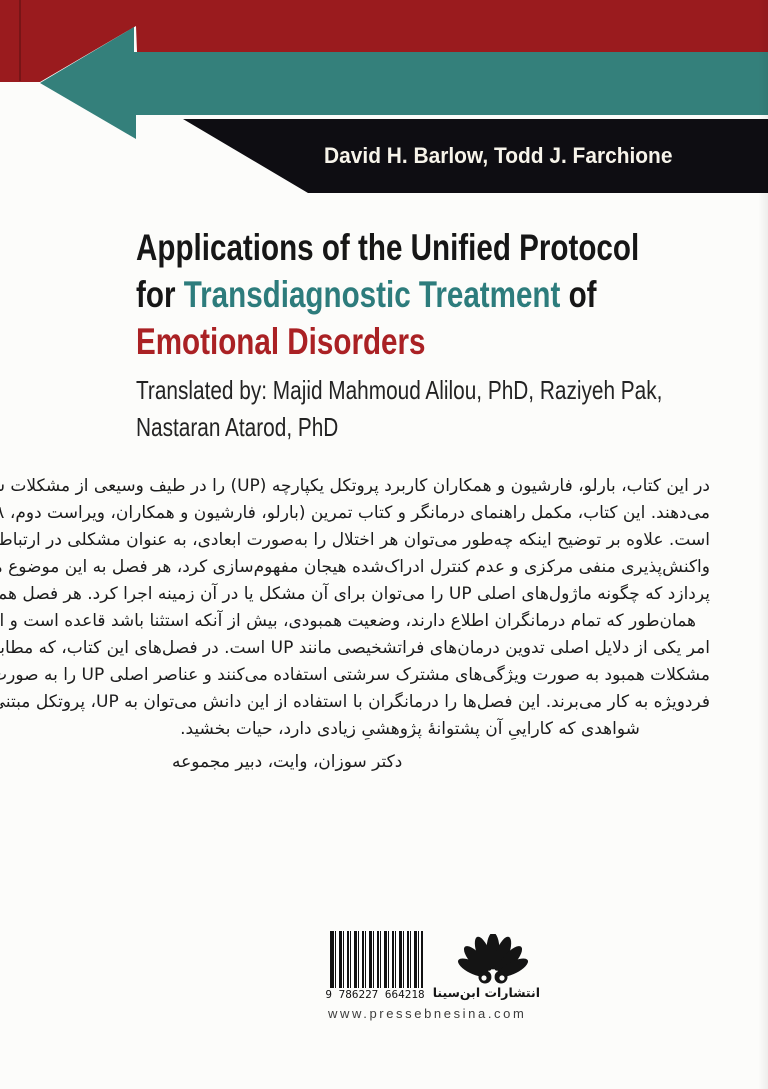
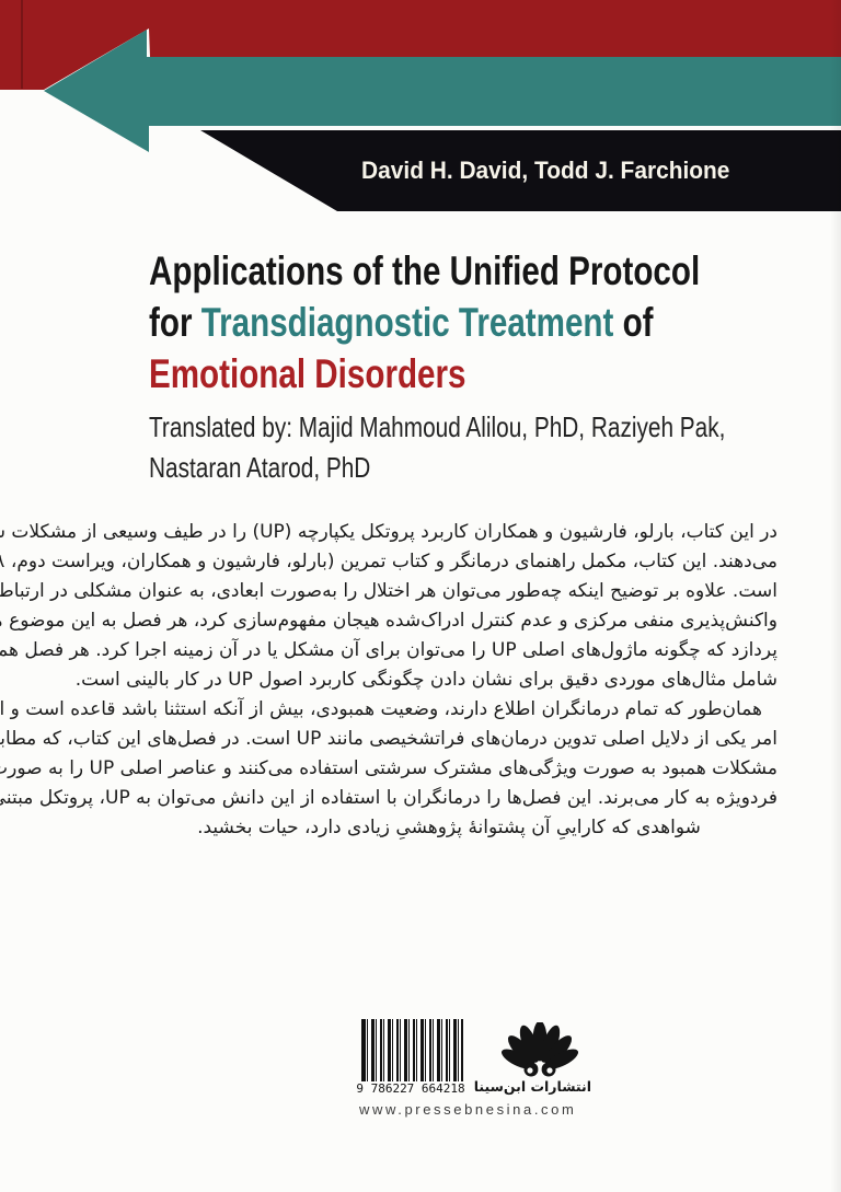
- David H. Barlow, Todd J. Farchione
+ David H. David, Todd J. Farchione
  Applications of the Unified Protocol
  for Transdiagnostic Treatment of
  Emotional Disorders
  Translated by: Majid Mahmoud Alilou, PhD, Raziyeh Pak,
  Nastaran Atarod, PhD
  در این کتاب، بارلو، فارشیون و همکاران کاربرد پروتکل یکپارچه (UP) را در طیف وسیعی از مشکلات
  می‌دهند. این کتاب، مکمل راهنمای درمانگر و کتاب تمرین (بارلو، فارشیون و همکاران، ویراست دوم،
  است. علاوه بر توضیح اینکه چه‌طور می‌توان هر اختلال را به‌صورت ابعادی، به عنوان مشکلی در ارتباط
  واکنش‌پذیری منفی مرکزی و عدم کنترل ادراک‌شده هیجان مفهوم‌سازی کرد، هر فصل به این موضوع
  پردازد که چگونه ماژول‌های اصلی UP را می‌توان برای آن مشکل یا در آن زمینه اجرا کرد. هر فصل هم
+ شامل مثال‌های موردی دقیق برای نشان دادن چگونگی کاربرد اصول UP در کار بالینی است.
  همان‌طور که تمام درمانگران اطلاع دارند، وضعیت همبودی، بیش از آنکه استثنا باشد قاعده است و ا
  امر یکی از دلایل اصلی تدوین درمان‌های فراتشخیصی مانند UP است. در فصل‌های این کتاب، که مطاب
  مشکلات همبود به صورت ویژگی‌های مشترک سرشتی استفاده می‌کنند و عناصر اصلی UP را به صور
  فردویژه به کار می‌برند. این فصل‌ها را درمانگران با استفاده از این دانش می‌توان به UP، پروتکل مبتن
  شواهدی که کاراییِ آن پشتوانهٔ پژوهشیِ زیادی دارد، حیات بخشید.
- دکتر سوزان، وایت، دبیر مجموعه
  9 786227 664218
  انتشارات ابن‌سینا
  www.pressebnesina.com
